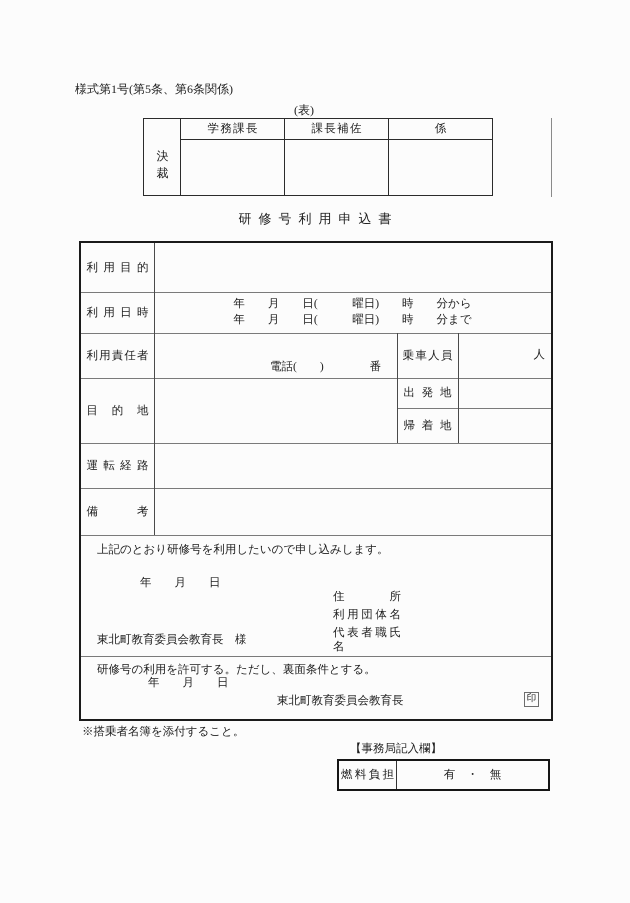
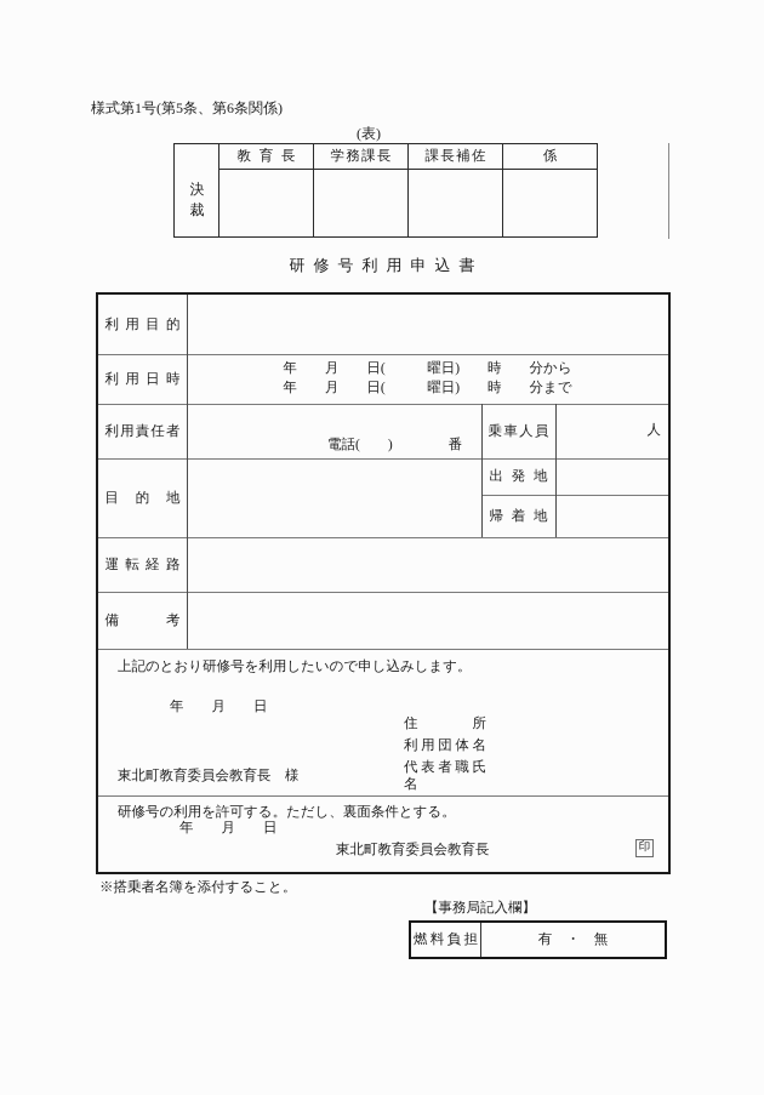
  様式第1号(第5条、第6条関係)
  (表)
+ 教育長
  学務課長
  課長補佐
  係
  研修号利用申込書
  利用目的
  利用日時
  年 月 日( 曜日) 時 分から
  年 月 日( 曜日) 時 分まで
  利用責任者
  電話( ) 番
  乗車人員
  人
  目的地
  出発地
  帰着地
  運転経路
  備考
  上記のとおり研修号を利用したいので申し込みします。
  年 月 日
  住所
  利用団体名
  代表者職氏名
  東北町教育委員会教育長 様
  研修号の利用を許可する。ただし、裏面条件とする。
  年 月 日
  東北町教育委員会教育長
  印
  ※搭乗者名簿を添付すること。
  【事務局記入欄】
  燃料負担
  有 ・ 無
